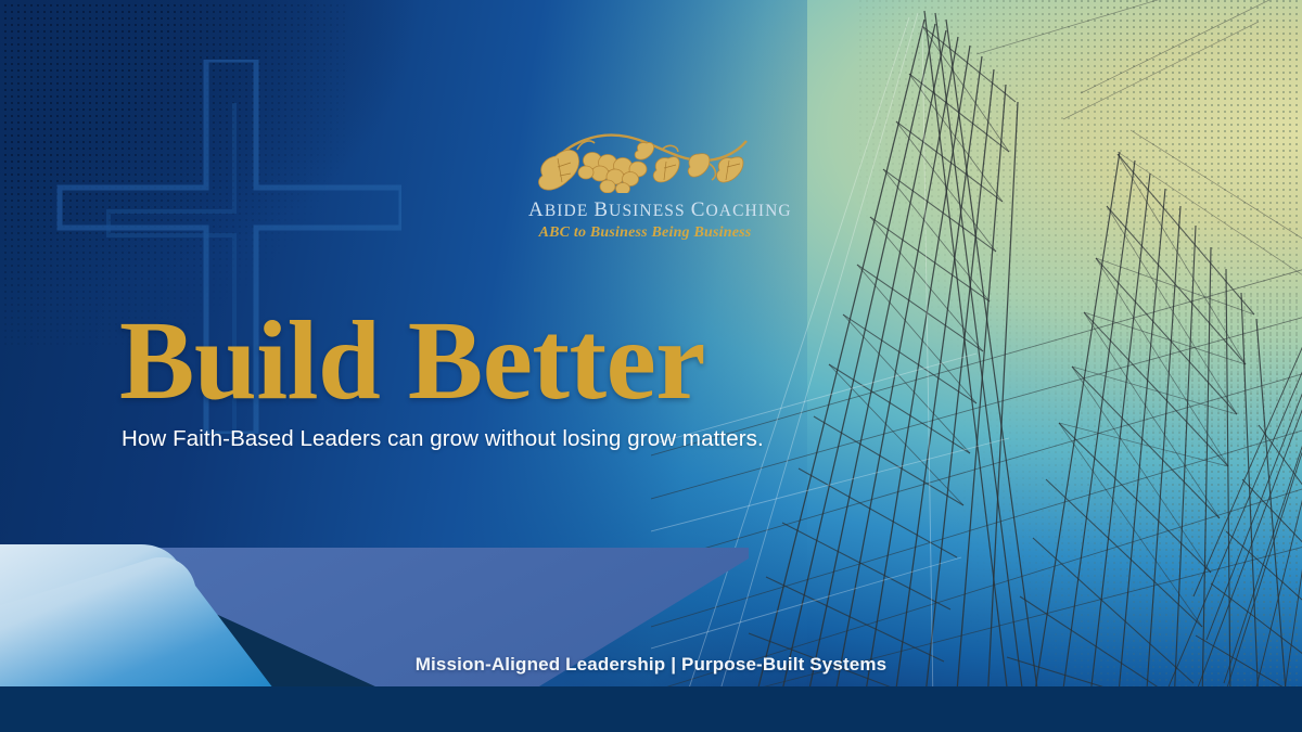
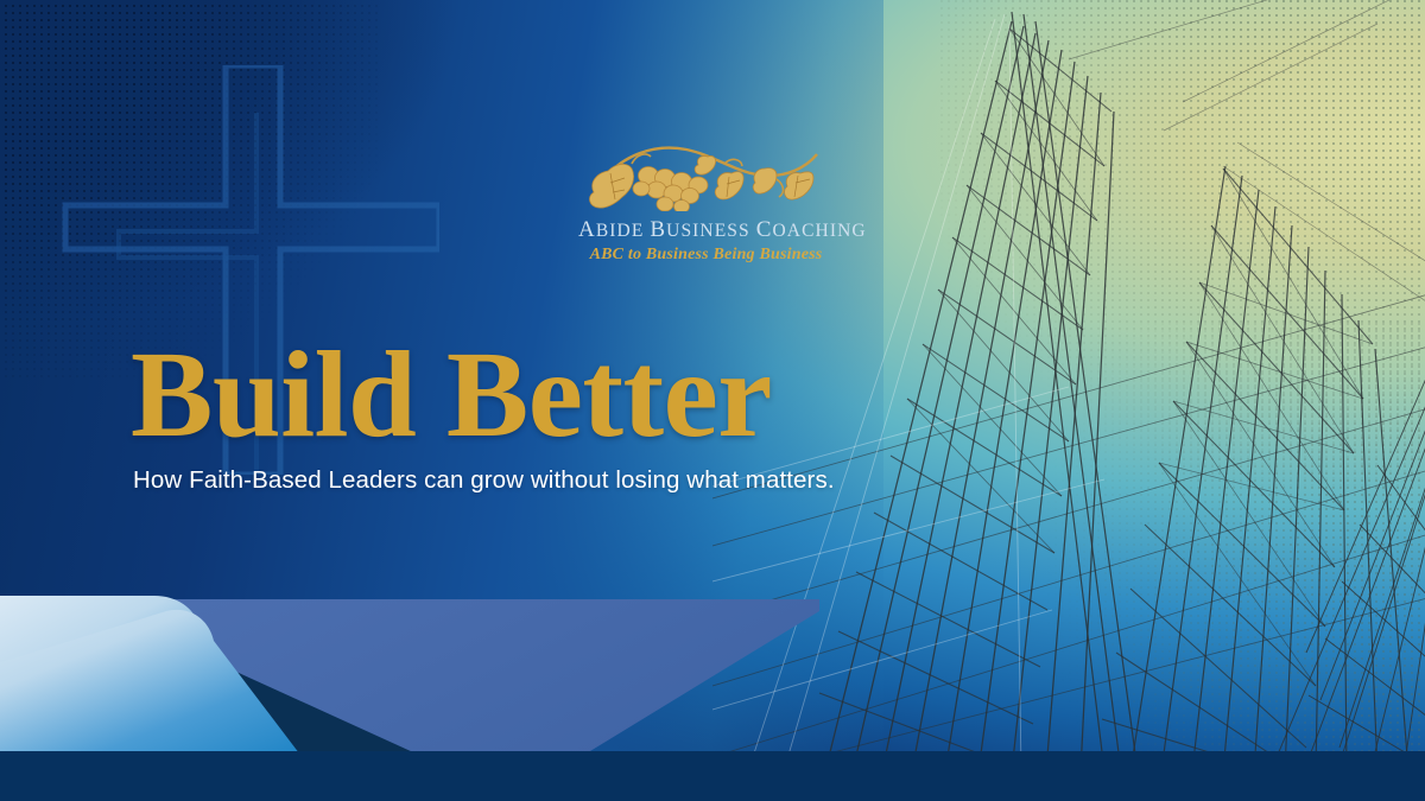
  ABIDE BUSINESS COACHING
  ABC to Business Being Business
  Build Better
- How Faith-Based Leaders can grow without losing grow matters.
+ How Faith-Based Leaders can grow without losing what matters.
- Mission-Aligned Leadership | Purpose-Built Systems
